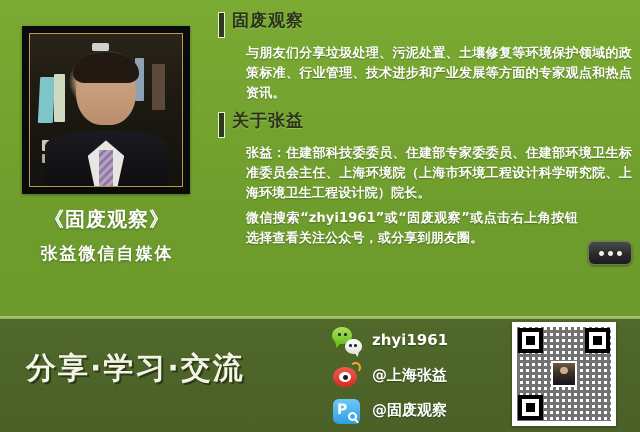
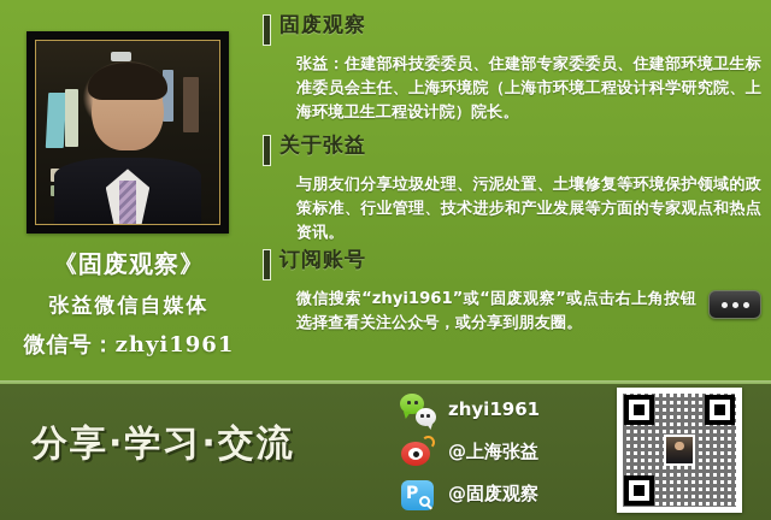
  《固废观察》
  张益微信自媒体
+ 微信号：zhyi1961
  固废观察
- 与朋友们分享垃圾处理、污泥处置、土壤修复等环境保护领域的政策标准、行业管理、技术进步和产业发展等方面的专家观点和热点资讯。
+ 张益：住建部科技委委员、住建部专家委委员、住建部环境卫生标准委员会主任、上海环境院（上海市环境工程设计科学研究院、上海环境卫生工程设计院）院长。
  关于张益
- 张益：住建部科技委委员、住建部专家委委员、住建部环境卫生标准委员会主任、上海环境院（上海市环境工程设计科学研究院、上海环境卫生工程设计院）院长。
+ 与朋友们分享垃圾处理、污泥处置、土壤修复等环境保护领域的政策标准、行业管理、技术进步和产业发展等方面的专家观点和热点资讯。
+ 订阅账号
  微信搜索“zhyi1961”或“固废观察”或点击右上角按钮选择查看关注公众号，或分享到朋友圈。
  分享·学习·交流
  zhyi1961
  @上海张益
  P
  @固废观察
